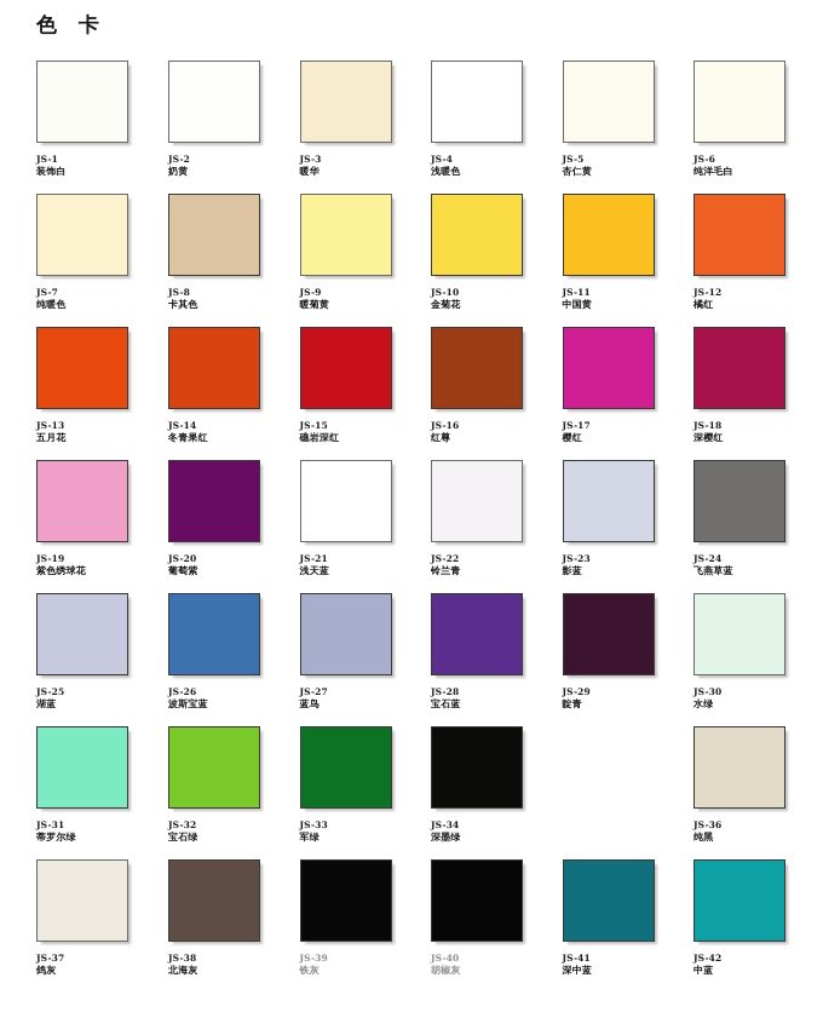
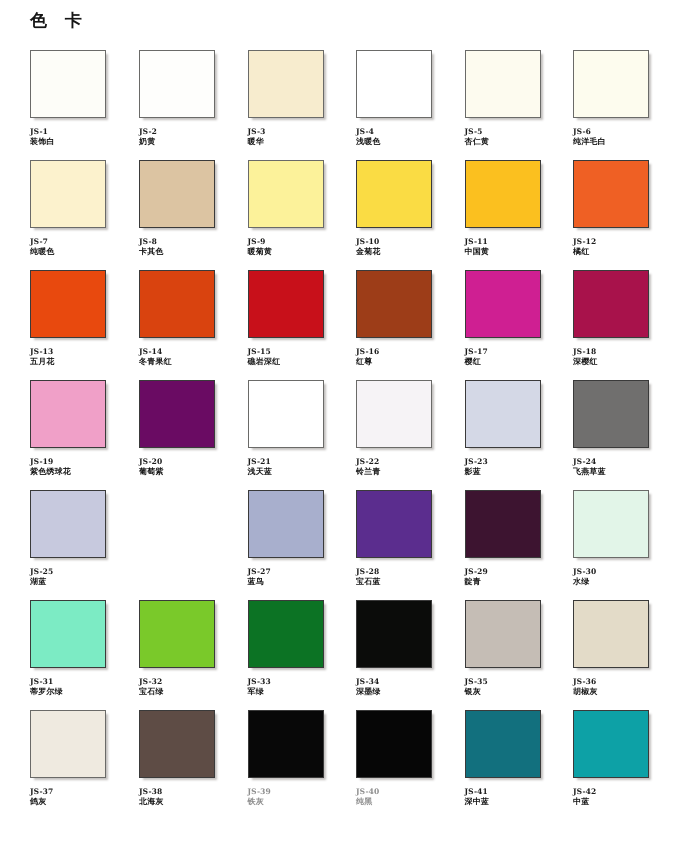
  色 卡
  JS-1
  装饰白
  JS-2
  奶黄
  JS-3
  暖华
  JS-4
  浅暖色
  JS-5
  杏仁黄
  JS-6
  纯洋毛白
  JS-7
  纯暖色
  JS-8
  卡其色
  JS-9
  暖菊黄
  JS-10
  金菊花
  JS-11
  中国黄
  JS-12
  橘红
  JS-13
  五月花
  JS-14
  冬青果红
  JS-15
  礁岩深红
  JS-16
  红尊
  JS-17
  樱红
  JS-18
  深樱红
  JS-19
  紫色绣球花
  JS-20
  葡萄紫
  JS-21
  浅天蓝
  JS-22
  铃兰青
  JS-23
  影蓝
  JS-24
  飞燕草蓝
  JS-25
  湖蓝
- JS-26
- 波斯宝蓝
  JS-27
  蓝鸟
  JS-28
  宝石蓝
  JS-29
  靛青
  JS-30
  水绿
  JS-31
  蒂罗尔绿
  JS-32
  宝石绿
  JS-33
  军绿
  JS-34
  深墨绿
+ JS-35
+ 银灰
  JS-36
- 纯黑
+ 胡椒灰
  JS-37
  鸽灰
  JS-38
  北海灰
  JS-39
  铁灰
  JS-40
- 胡椒灰
+ 纯黑
  JS-41
  深中蓝
  JS-42
  中蓝
